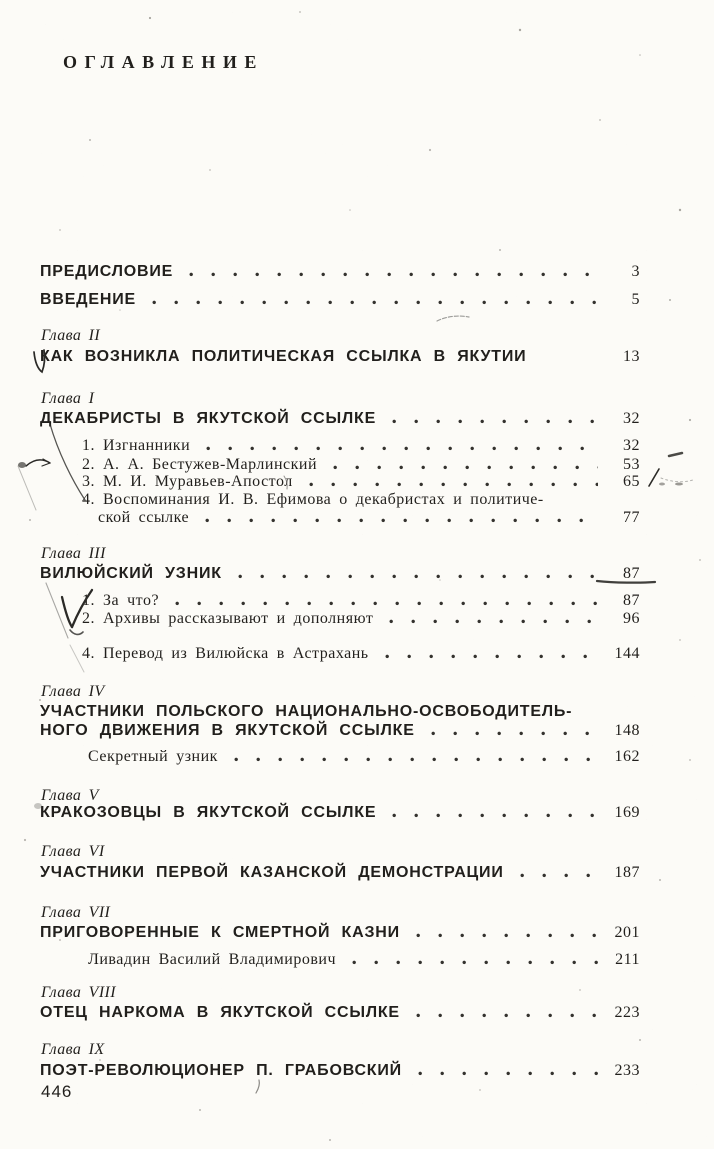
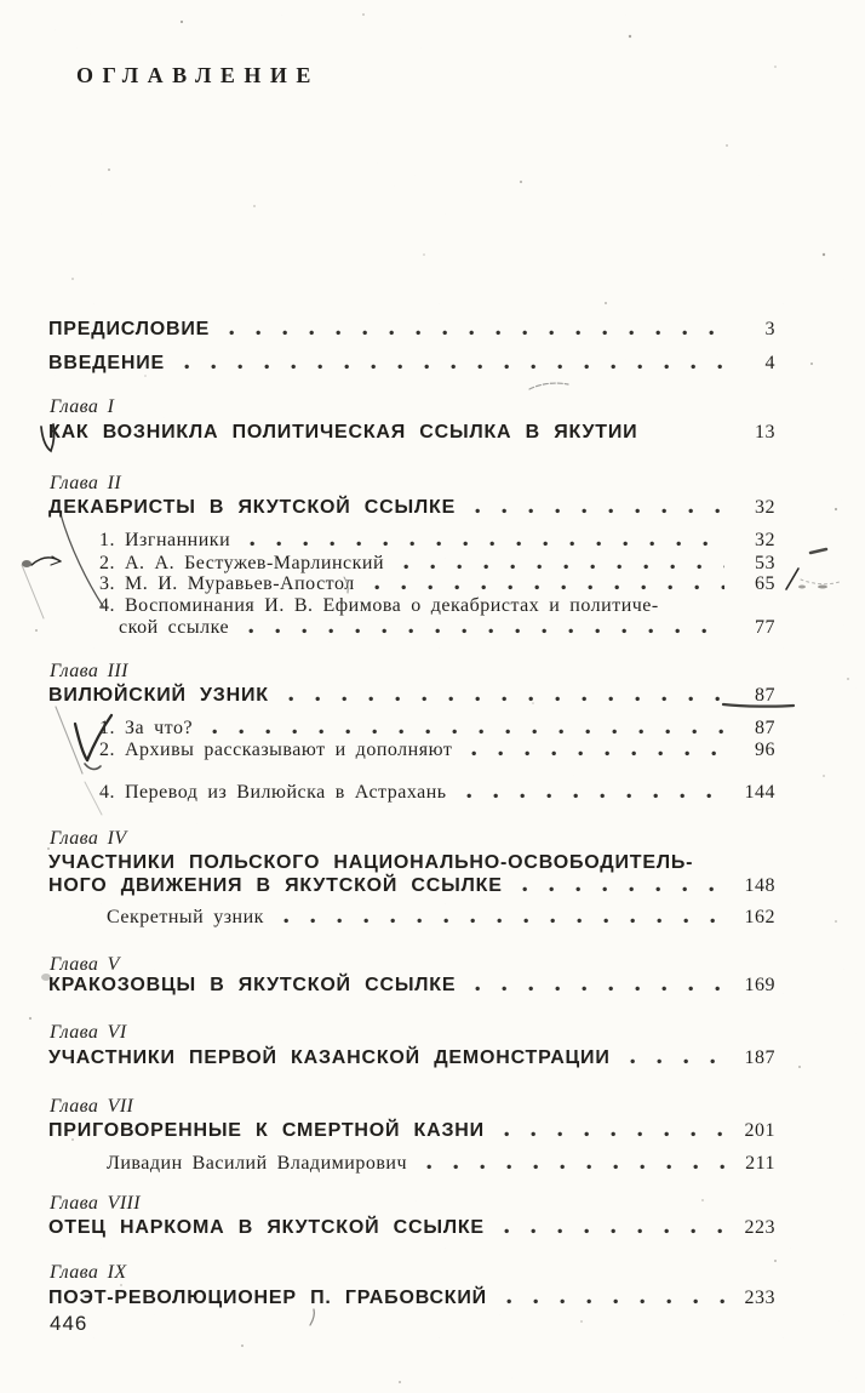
  ОГЛАВЛЕНИЕ
  ПРЕДИСЛОВИЕ
  3
  ВВЕДЕНИЕ
- 5
+ 4
- Глава II
+ Глава I
  АК ВОЗНИКЛА ПОЛИТИЧЕСКАЯ ССЫЛКА В ЯКУТИИ
  13
- Глава I
+ Глава II
  ДЕКАБРИСТЫ В ЯКУТСКОЙ ССЫЛКЕ
  32
  1. Изгнанники
  32
  2. А. А. Бестужев-Марлинский
  53
  3. М. И. Муравьев-Апостол
  65
  4. Воспоминания И. В. Ефимова о декабристах и политиче-
  ской ссылке
  77
  Глава III
  ВИЛЮЙСКИЙ УЗНИК
  87
  . За что?
  87
  2. Архивы рассказывают и дополняют
  96
  4. Перевод из Вилюйска в Астрахань
  144
  Глава IV
  УЧАСТНИКИ ПОЛЬСКОГО НАЦИОНАЛЬНО-ОСВОБОДИТЕЛЬ-
  НОГО ДВИЖЕНИЯ В ЯКУТСКОЙ ССЫЛКЕ
  148
  Секретный узник
  162
  Глава V
  КРАКОЗОВЦЫ В ЯКУТСКОЙ ССЫЛКЕ
  169
  Глава VI
  УЧАСТНИКИ ПЕРВОЙ КАЗАНСКОЙ ДЕМОНСТРАЦИИ
  187
  Глава VII
  ПРИГОВОРЕННЫЕ К СМЕРТНОЙ КАЗНИ
  201
  Ливадин Василий Владимирович
  211
  Глава VIII
  ОТЕЦ НАРКОМА В ЯКУТСКОЙ ССЫЛКЕ
  223
  Глава IX
  ПОЭТ-РЕВОЛЮЦИОНЕР П. ГРАБОВСКИЙ
  233
  446
